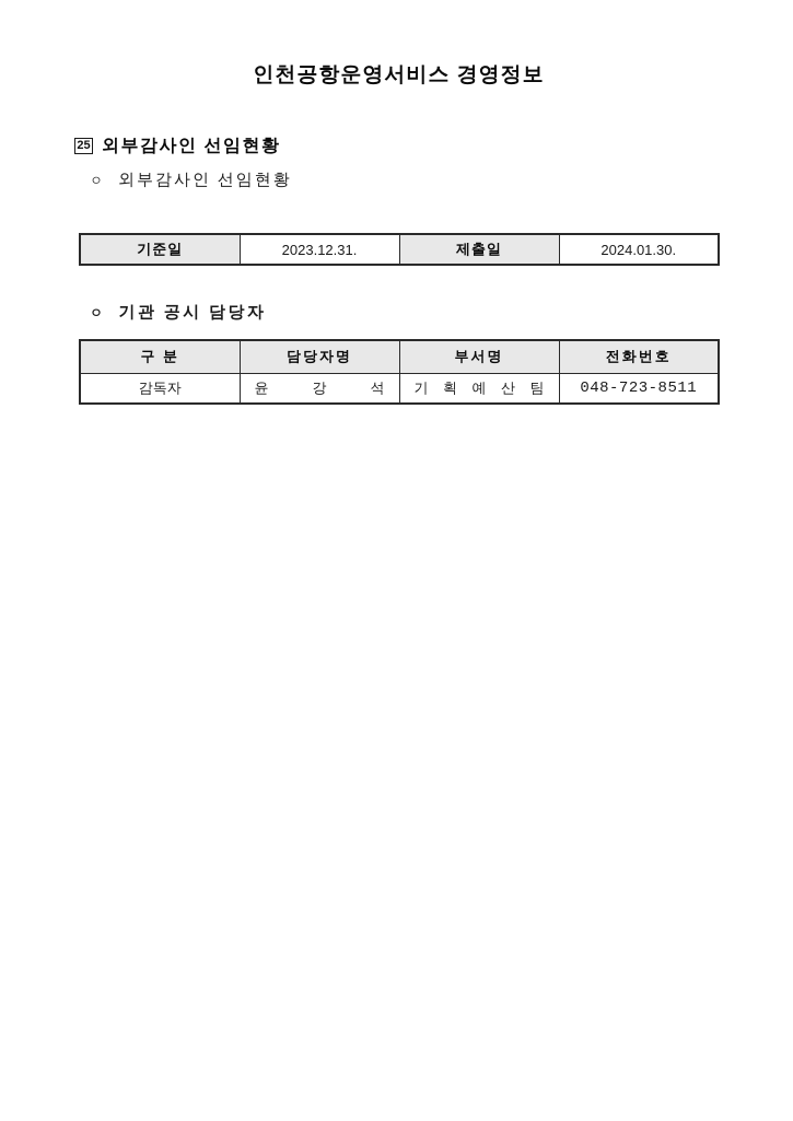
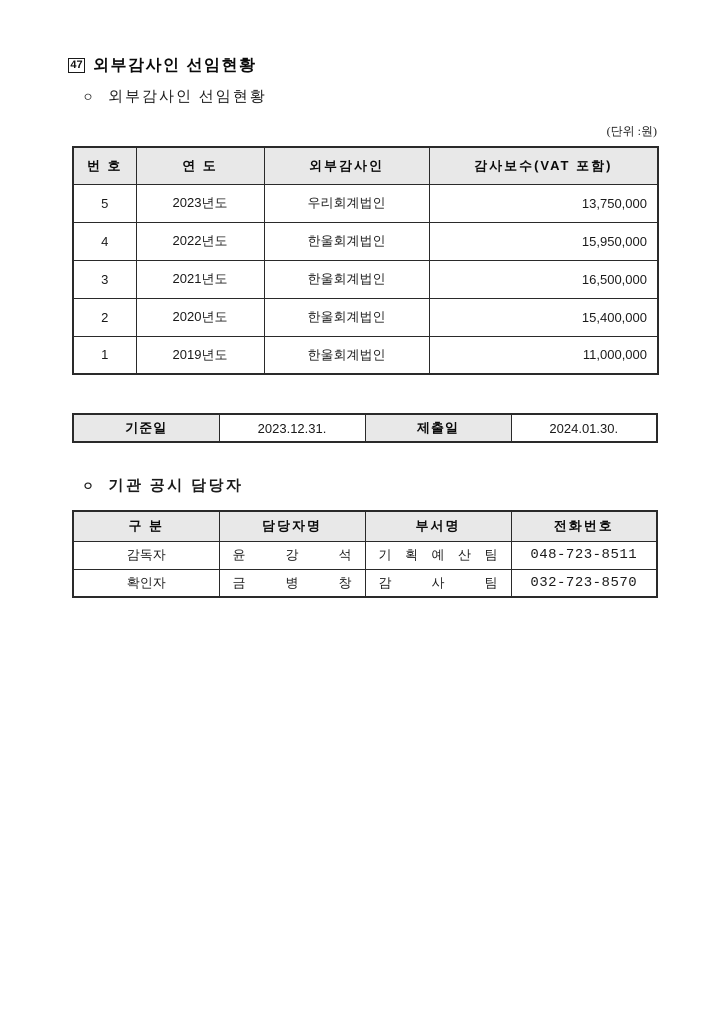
- 인천공항운영서비스 경영정보
- 25
+ 47
  외부감사인 선임현황
  ㅇ
  외부감사인 선임현황
+ (단위 :원)
+ 번 호	연 도	외부감사인	감사보수(VAT 포함)
+ 5	2023년도	우리회계법인	13,750,000
+ 4	2022년도	한울회계법인	15,950,000
+ 3	2021년도	한울회계법인	16,500,000
+ 2	2020년도	한울회계법인	15,400,000
+ 1	2019년도	한울회계법인	11,000,000
  기준일	2023.12.31.	제출일	2024.01.30.
  ㅇ
  기관 공시 담당자
  구 분	담당자명	부서명	전화번호
  감독자	윤 강 석	기 획 예 산 팀	048-723-8511
+ 확인자	금 병 창	감 사 팀	032-723-8570
